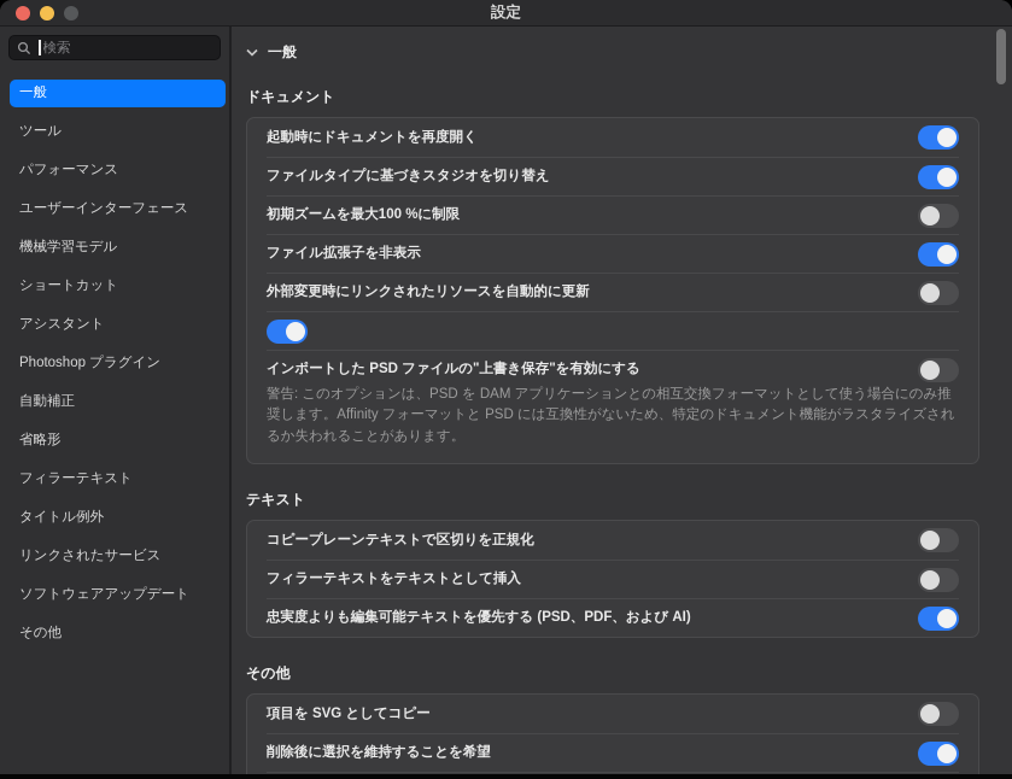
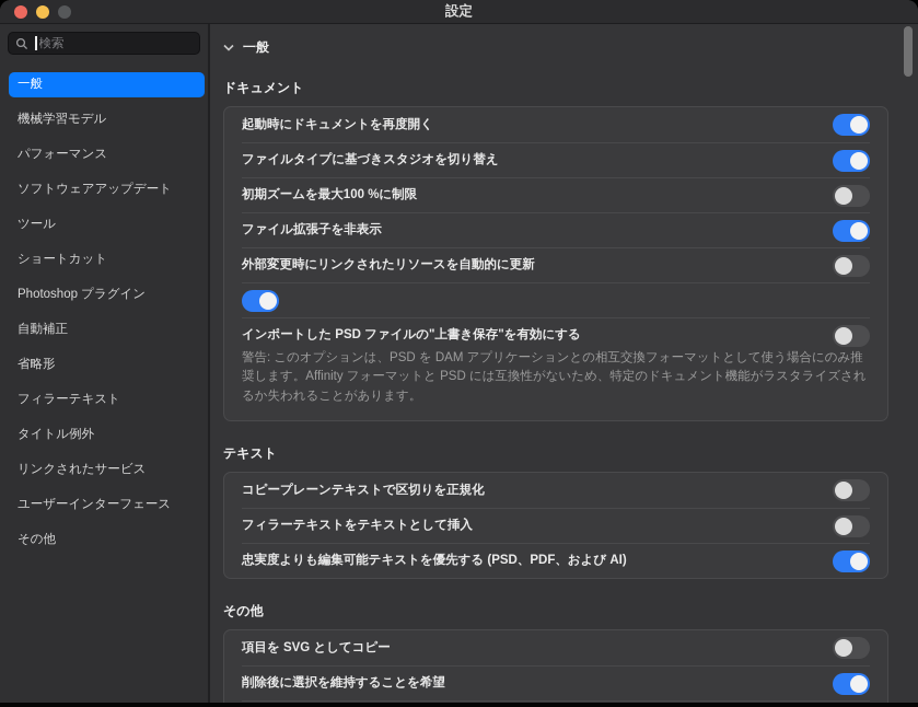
  設定
  検索
  一般
- ツール
+ 機械学習モデル
  パフォーマンス
- ユーザーインターフェース
+ ソフトウェアアップデート
- 機械学習モデル
+ ツール
  ショートカット
- アシスタント
  Photoshop プラグイン
  自動補正
  省略形
  フィラーテキスト
  タイトル例外
  リンクされたサービス
- ソフトウェアアップデート
+ ユーザーインターフェース
  その他
  一般
  ドキュメント
  起動時にドキュメントを再度開く
  ファイルタイプに基づきスタジオを切り替え
  初期ズームを最大100 %に制限
  ファイル拡張子を非表示
  外部変更時にリンクされたリソースを自動的に更新
  インポートした PSD ファイルの"上書き保存"を有効にする
  警告: このオプションは、PSD を DAM アプリケーションとの相互交換フォーマットとして使う場合にのみ推奨します。Affinity フォーマットと PSD には互換性がないため、特定のドキュメント機能がラスタライズされるか失われることがあります。
  テキスト
  コピープレーンテキストで区切りを正規化
  フィラーテキストをテキストとして挿入
  忠実度よりも編集可能テキストを優先する (PSD、PDF、および AI)
  その他
  項目を SVG としてコピー
  削除後に選択を維持することを希望
